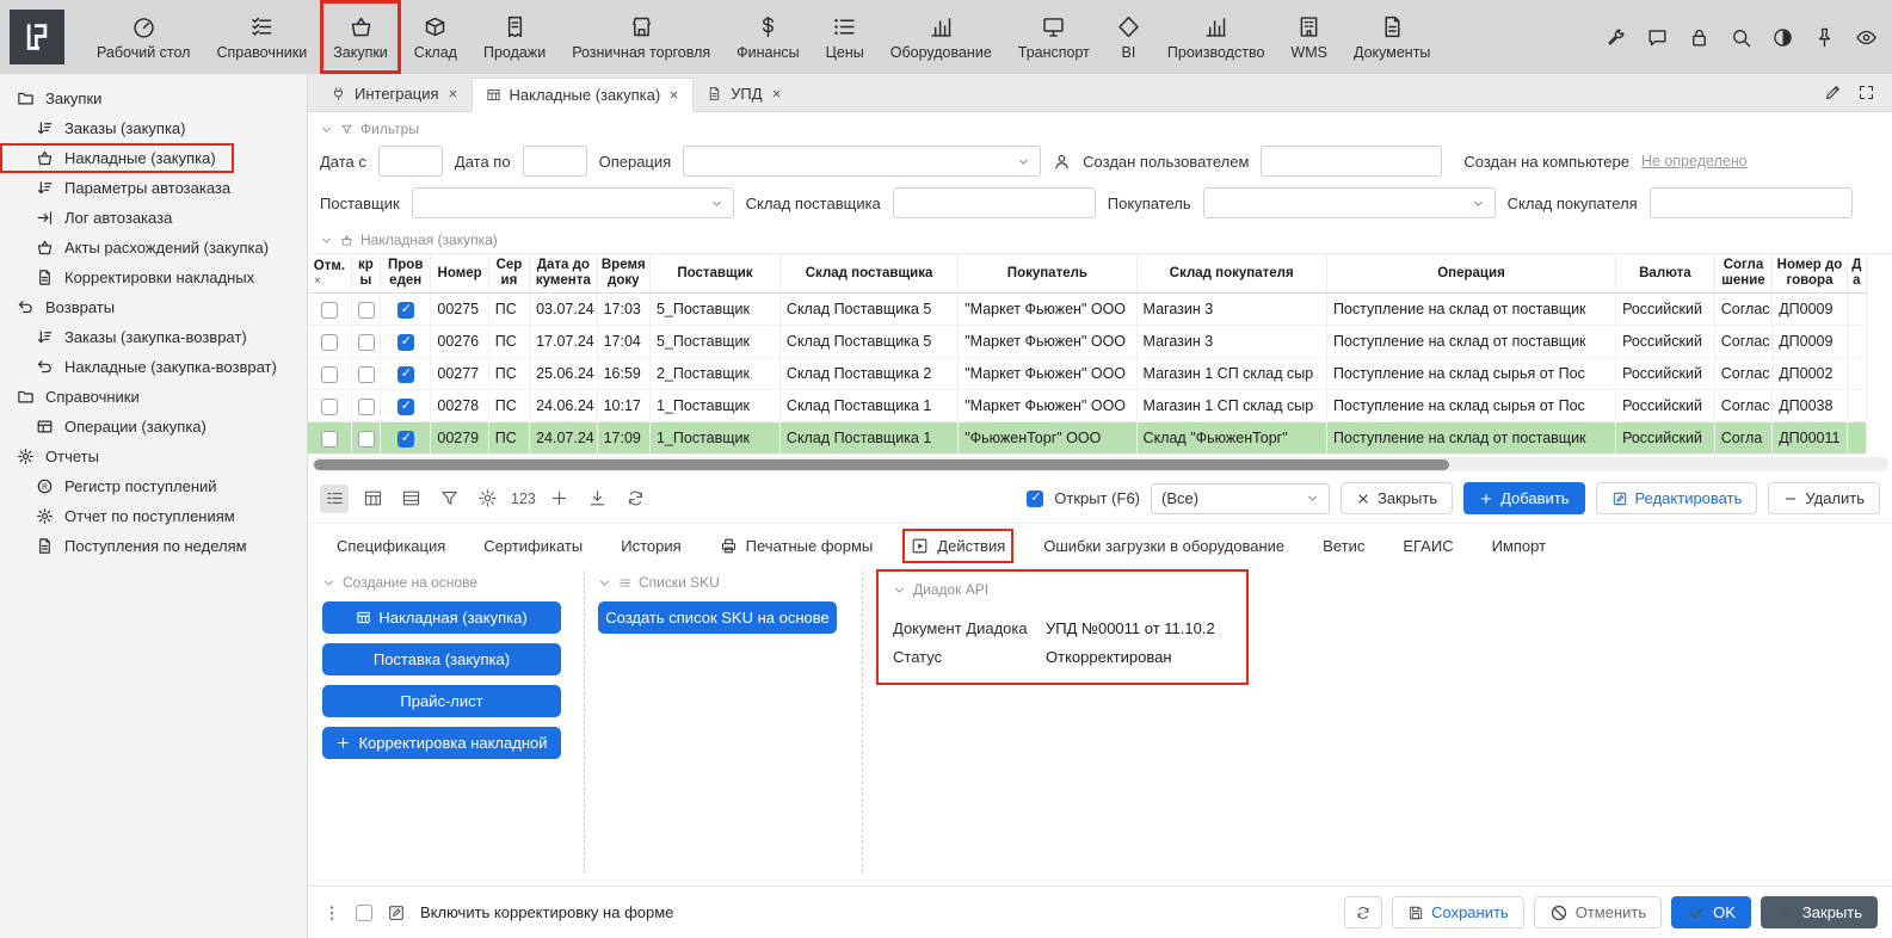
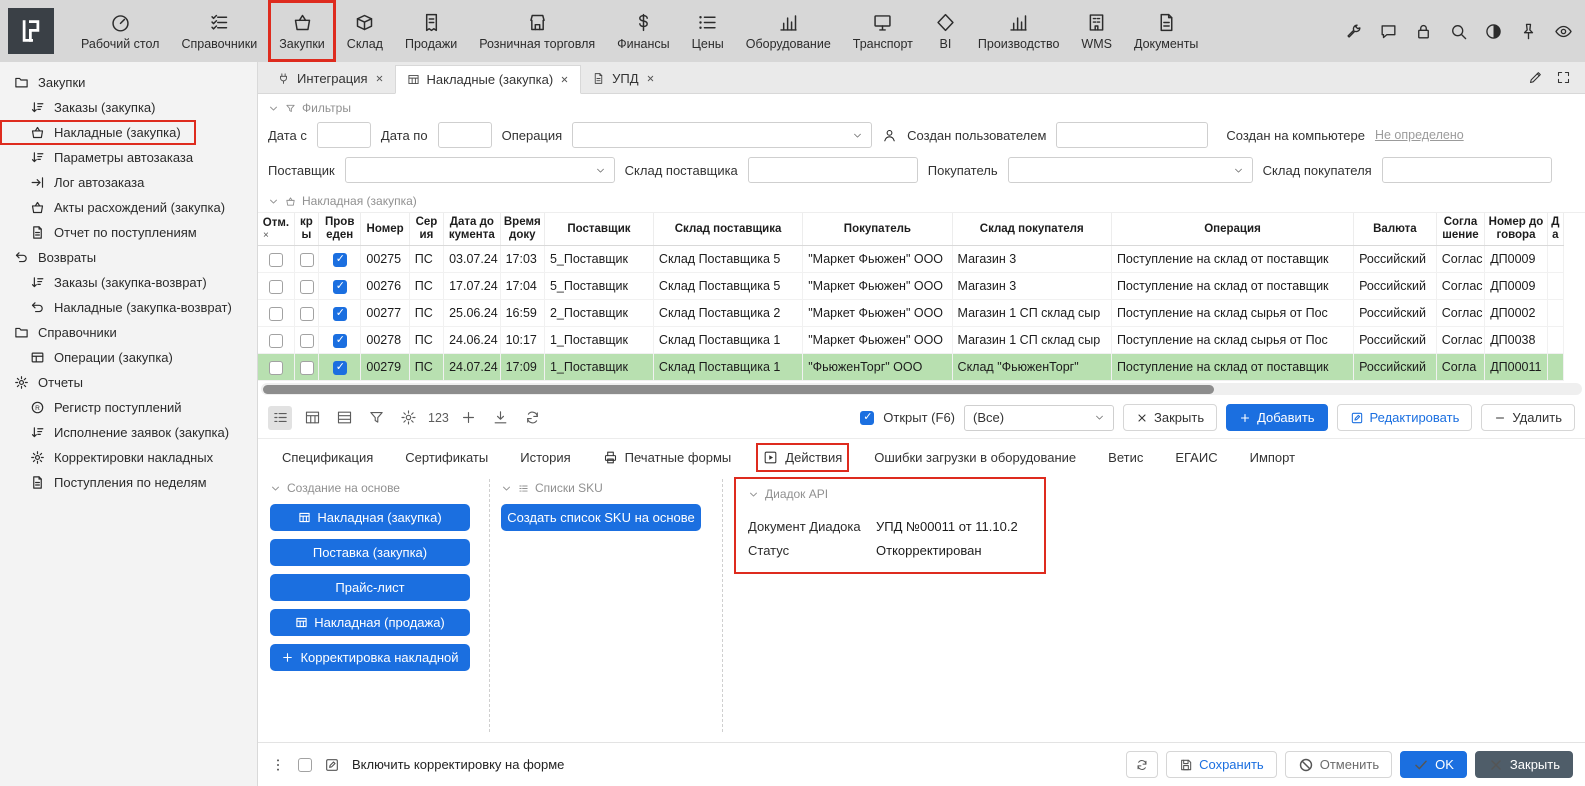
  Рабочий стол
  Справочники
  Закупки
  Склад
  Продажи
  Розничная торговля
  Финансы
  Цены
  Оборудование
  Транспорт
  BI
  Производство
  WMS
  Документы
  Закупки
  Заказы (закупка)
  Накладные (закупка)
  Параметры автозаказа
  Лог автозаказа
  Акты расхождений (закупка)
- Корректировки накладных
+ Отчет по поступлениям
  Возвраты
  Заказы (закупка-возврат)
  Накладные (закупка-возврат)
  Справочники
  Операции (закупка)
  Отчеты
  Регистр поступлений
+ Исполнение заявок (закупка)
- Отчет по поступлениям
+ Корректировки накладных
  Поступления по неделям
  Интеграция
  Накладные (закупка)
  УПД
  Фильтры
  Дата с
  Дата по
  Операция
  Создан пользователем
  Создан на компьютере
  Не определено
  Поставщик
  Склад поставщика
  Покупатель
  Склад покупателя
  Накладная (закупка)
  Отм. ×	кры	Проведен	Номер	Серия	Дата документа	Время доку	Поставщик	Склад поставщика	Покупатель	Склад покупателя	Операция	Валюта	Соглашение	Номер договора	Да
  			00275	ПС	03.07.24	17:03	5_Поставщик	Склад Поставщика 5	"Маркет Фьюжен" ООО	Магазин 3	Поступление на склад от поставщик	Российский	Соглас	ДП0009
  			00276	ПС	17.07.24	17:04	5_Поставщик	Склад Поставщика 5	"Маркет Фьюжен" ООО	Магазин 3	Поступление на склад от поставщик	Российский	Соглас	ДП0009
  			00277	ПС	25.06.24	16:59	2_Поставщик	Склад Поставщика 2	"Маркет Фьюжен" ООО	Магазин 1 СП склад сыр	Поступление на склад сырья от Пос	Российский	Соглас	ДП0002
  			00278	ПС	24.06.24	10:17	1_Поставщик	Склад Поставщика 1	"Маркет Фьюжен" ООО	Магазин 1 СП склад сыр	Поступление на склад сырья от Пос	Российский	Соглас	ДП0038
  			00279	ПС	24.07.24	17:09	1_Поставщик	Склад Поставщика 1	"ФьюженТорг" ООО	Склад "ФьюженТорг"	Поступление на склад от поставщик	Российский	Согла	ДП00011
  123
  Открыт (F6)
  (Все)
  Закрыть
  Добавить
  Редактировать
  Удалить
  Спецификация
  Сертификаты
  История
  Печатные формы
  Действия
  Ошибки загрузки в оборудование
  Ветис
  ЕГАИС
  Импорт
  Создание на основе
  Накладная (закупка)
  Поставка (закупка)
  Прайс-лист
+ Накладная (продажа)
  Корректировка накладной
  Списки SKU
  Создать список SKU на основе
  Диадок API
  Документ Диадока
  УПД №00011 от 11.10.2
  Статус
  Откорректирован
  Включить корректировку на форме
  Сохранить
  Отменить
  OK
  Закрыть
